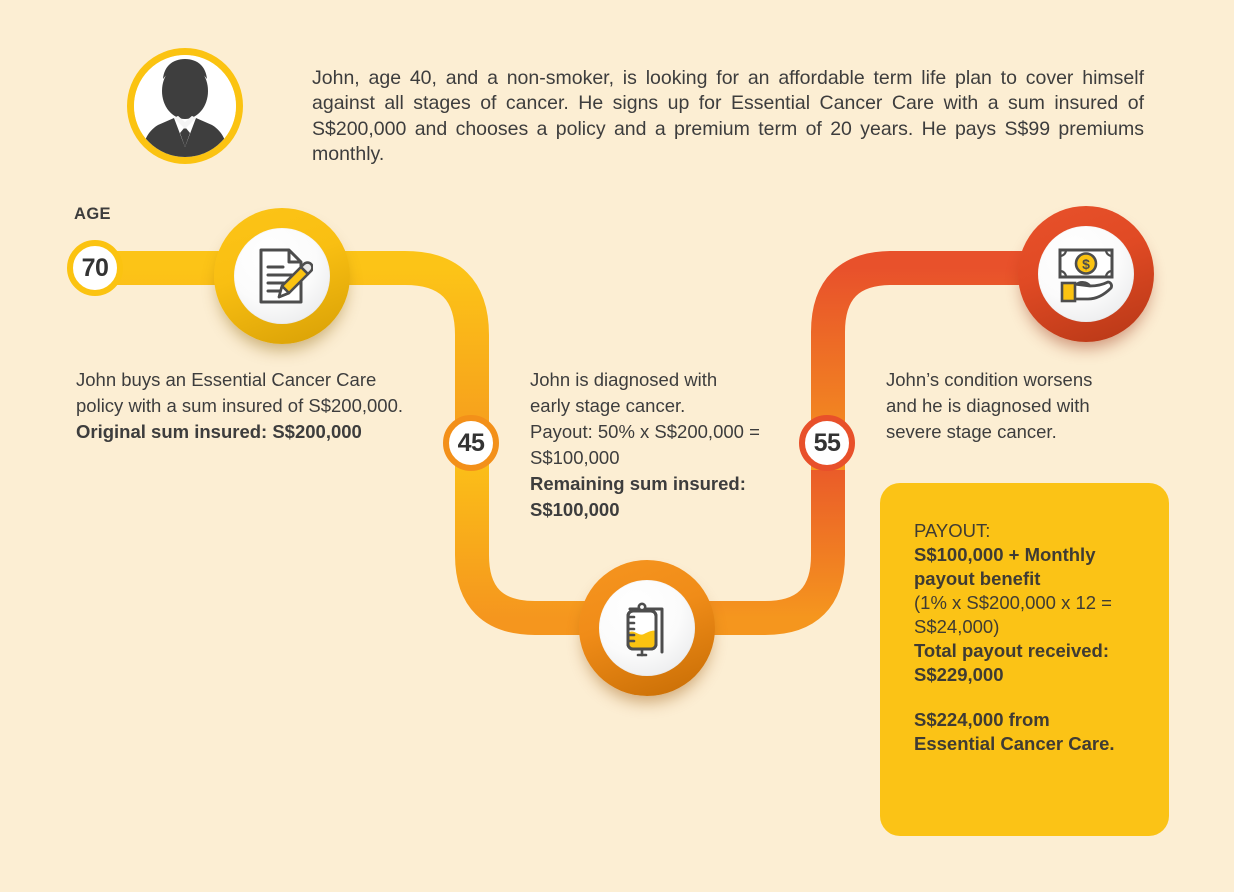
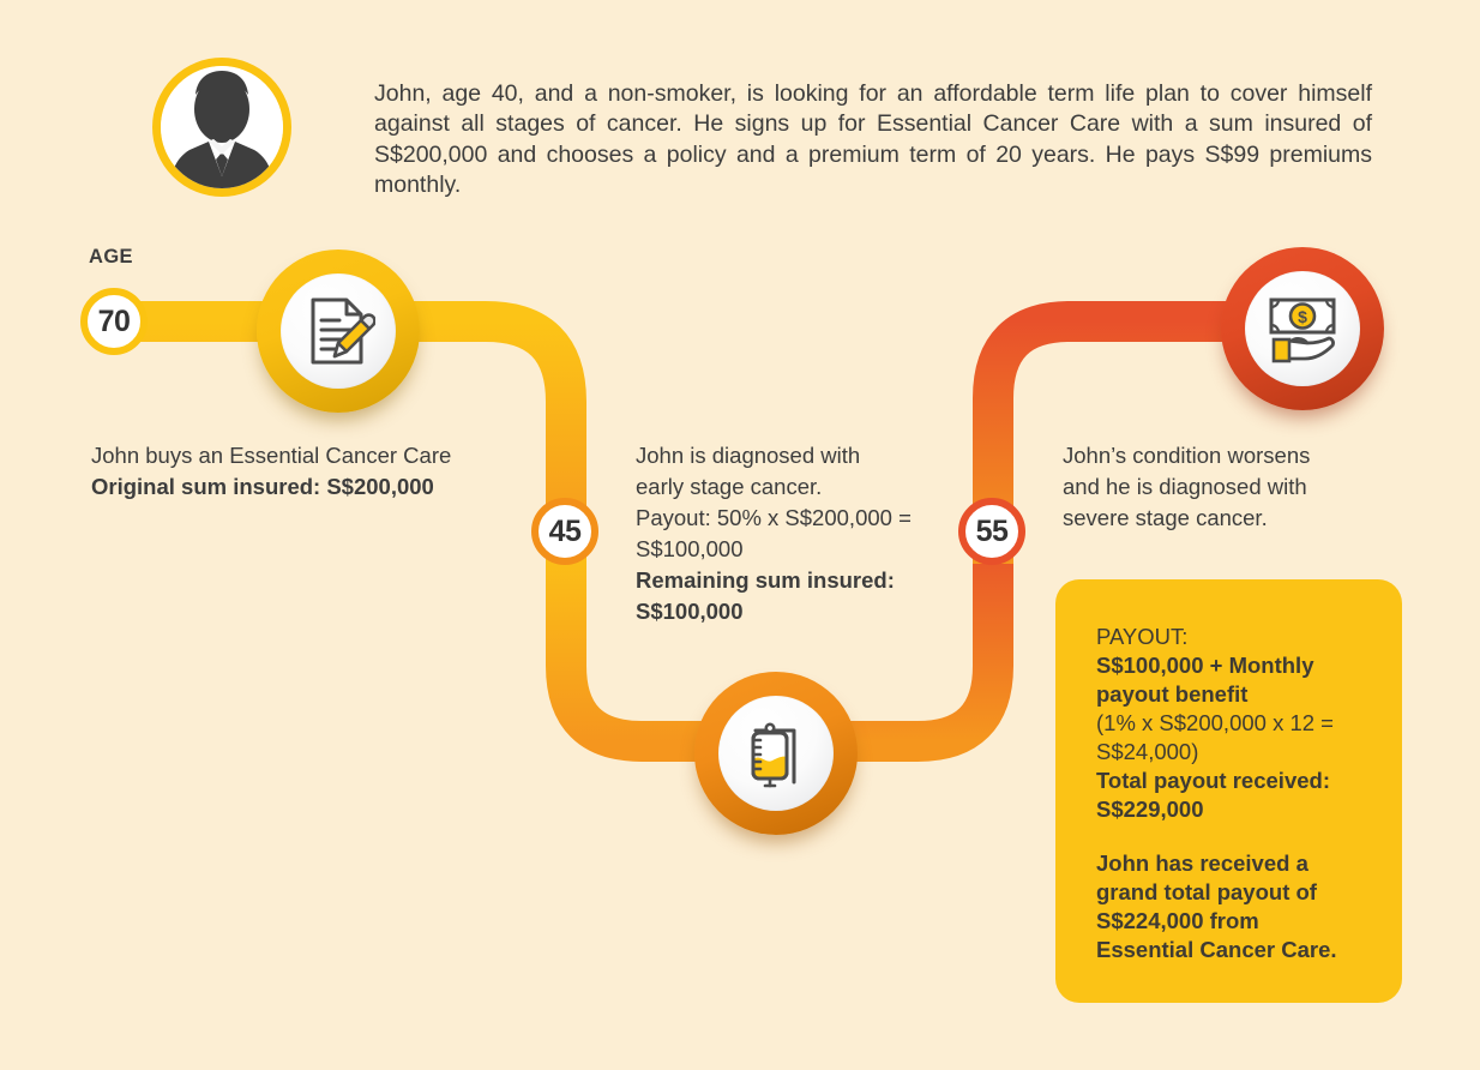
  John, age 40, and a non-smoker, is looking for an affordable term life plan to cover himself against all stages of cancer. He signs up for Essential Cancer Care with a sum insured of S$200,000 and chooses a policy and a premium term of 20 years. He pays S$99 premiums monthly.
  AGE
  $
  70
  45
  55
  John buys an Essential Cancer Care
- policy with a sum insured of S$200,000.
  Original sum insured: S$200,000
  John is diagnosed with
  early stage cancer.
  Payout: 50% x S$200,000 =
  S$100,000
  Remaining sum insured:
  S$100,000
  John’s condition worsens
  and he is diagnosed with
  severe stage cancer.
  PAYOUT:
  S$100,000 + Monthly
  payout benefit
  (1% x S$200,000 x 12 =
  S$24,000)
  Total payout received:
  S$229,000
+ John has received a
+ grand total payout of
  S$224,000 from
  Essential Cancer Care.
